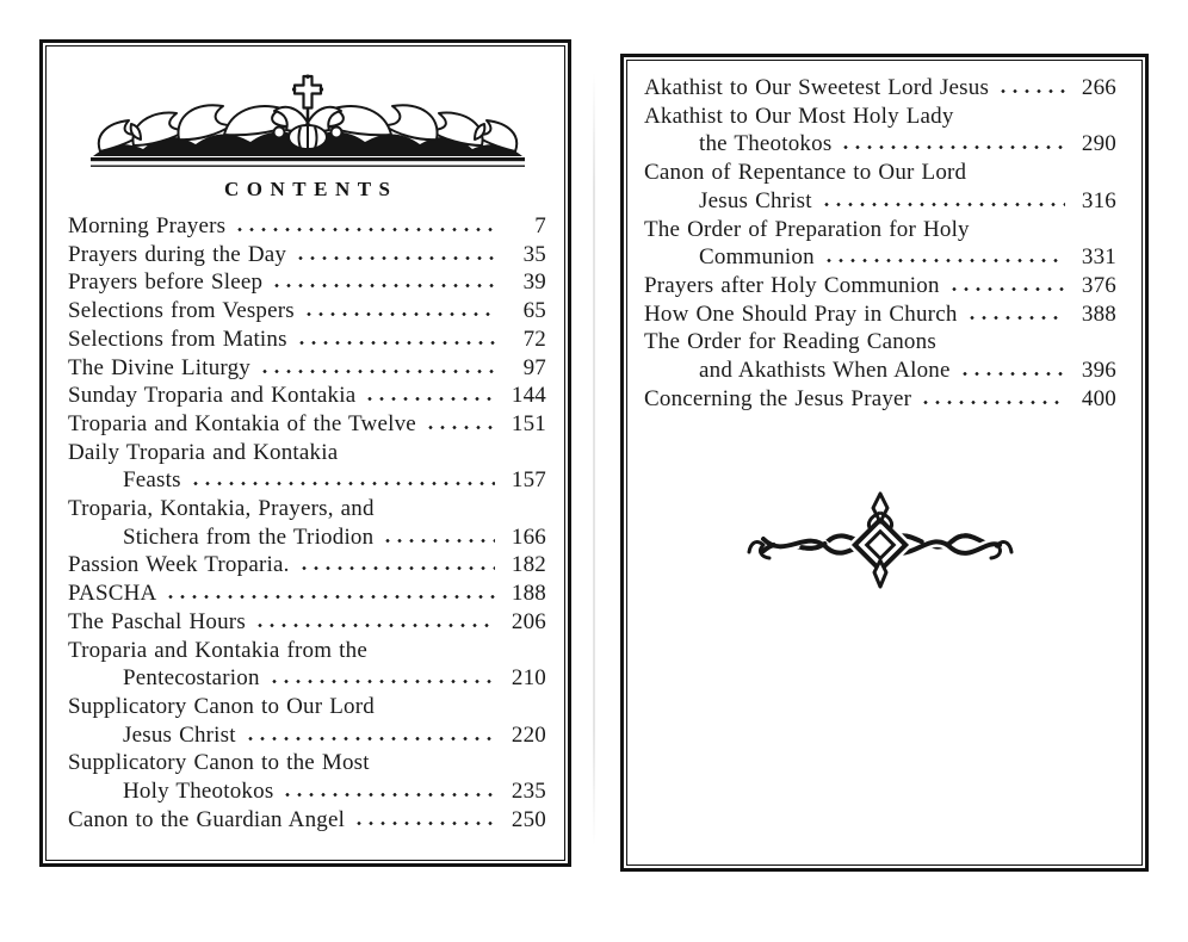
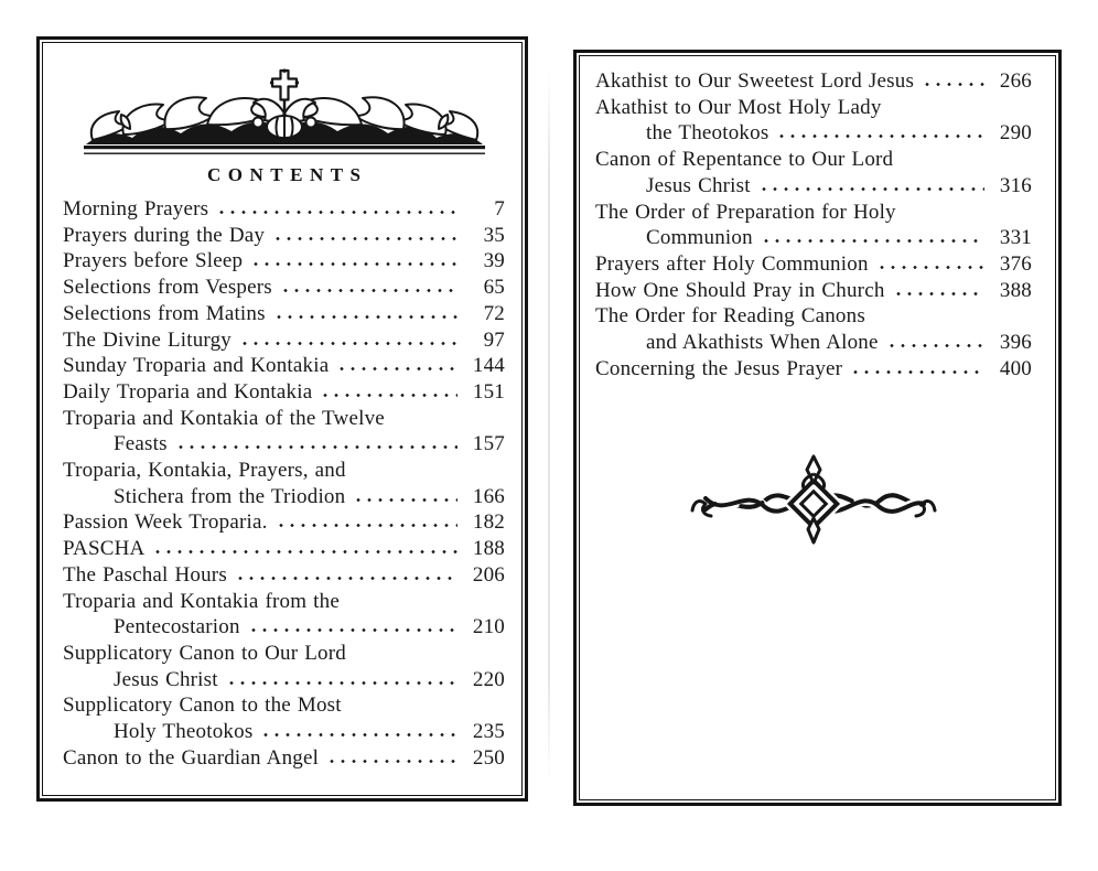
  CONTENTS
  Morning Prayers
  7
  Prayers during the Day
  35
  Prayers before Sleep
  39
  Selections from Vespers
  65
  Selections from Matins
  72
  The Divine Liturgy
  97
  Sunday Troparia and Kontakia
  144
- Troparia and Kontakia of the Twelve
+ Daily Troparia and Kontakia
  151
- Daily Troparia and Kontakia
+ Troparia and Kontakia of the Twelve
  Feasts
  157
  Troparia, Kontakia, Prayers, and
  Stichera from the Triodion
  166
  Passion Week Troparia.
  182
  PASCHA
  188
  The Paschal Hours
  206
  Troparia and Kontakia from the
  Pentecostarion
  210
  Supplicatory Canon to Our Lord
  Jesus Christ
  220
  Supplicatory Canon to the Most
  Holy Theotokos
  235
  Canon to the Guardian Angel
  250
  Akathist to Our Sweetest Lord Jesus
  266
  Akathist to Our Most Holy Lady
  the Theotokos
  290
  Canon of Repentance to Our Lord
  Jesus Christ
  316
  The Order of Preparation for Holy
  Communion
  331
  Prayers after Holy Communion
  376
  How One Should Pray in Church
  388
  The Order for Reading Canons
  and Akathists When Alone
  396
  Concerning the Jesus Prayer
  400
